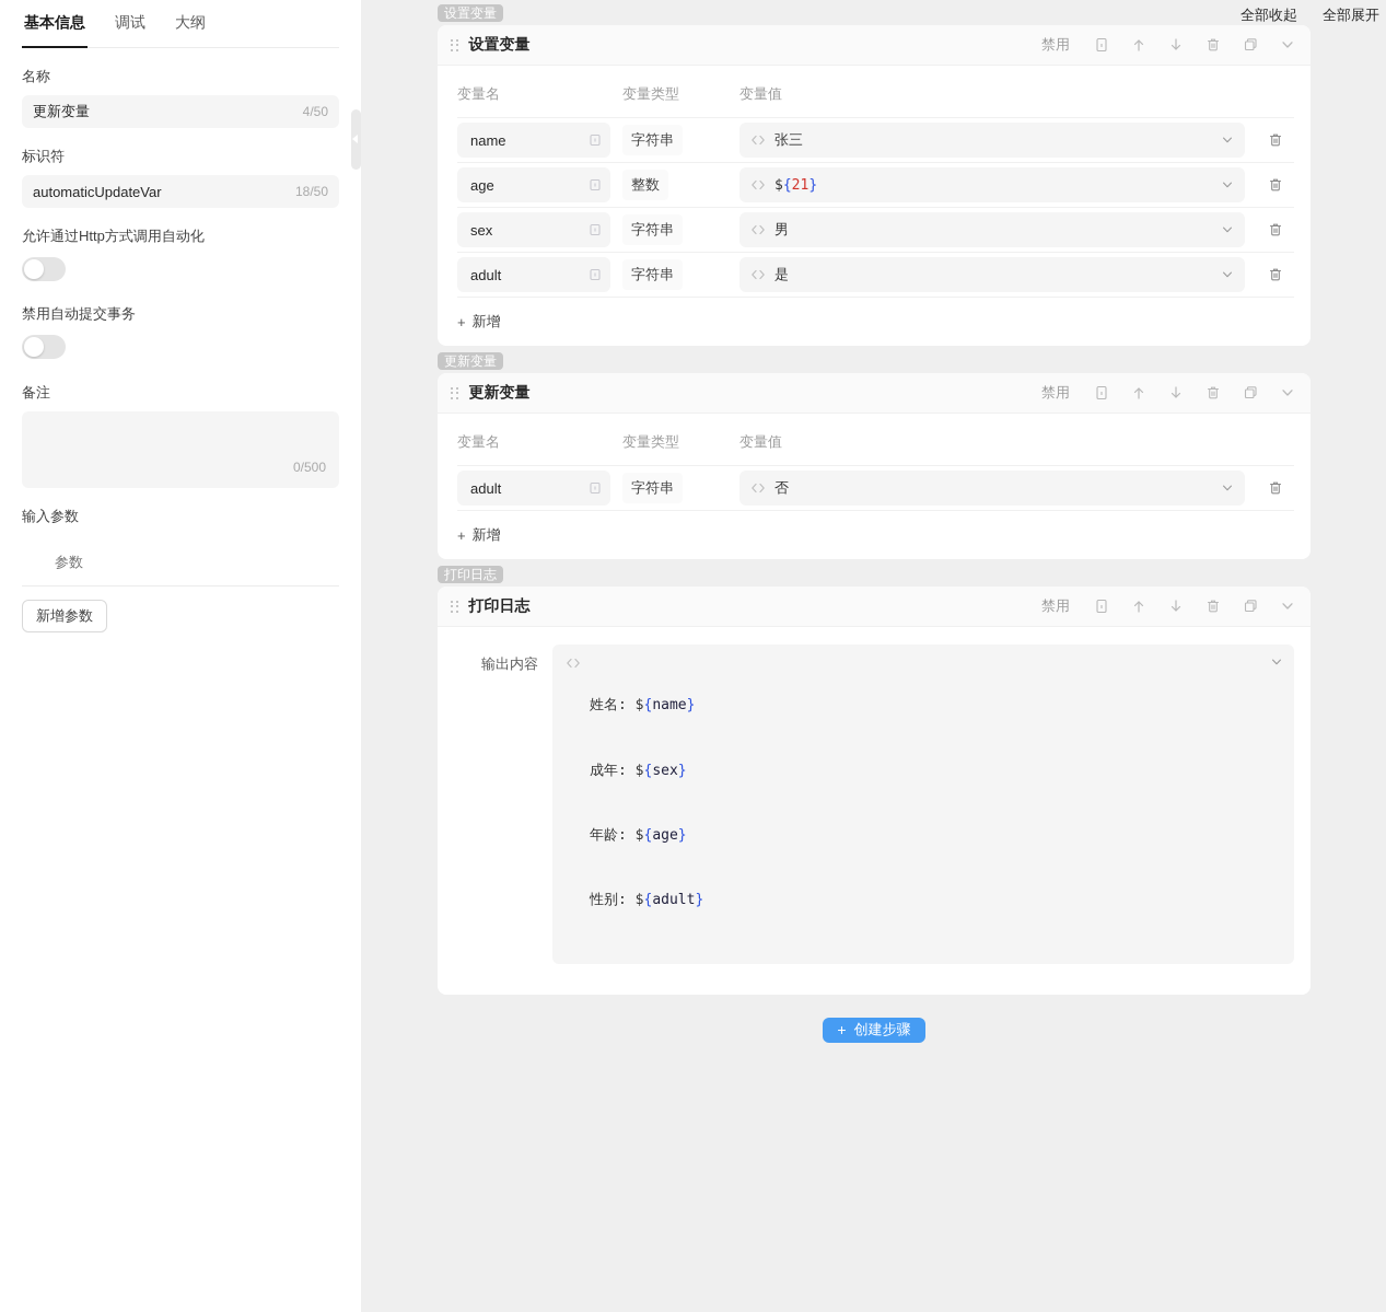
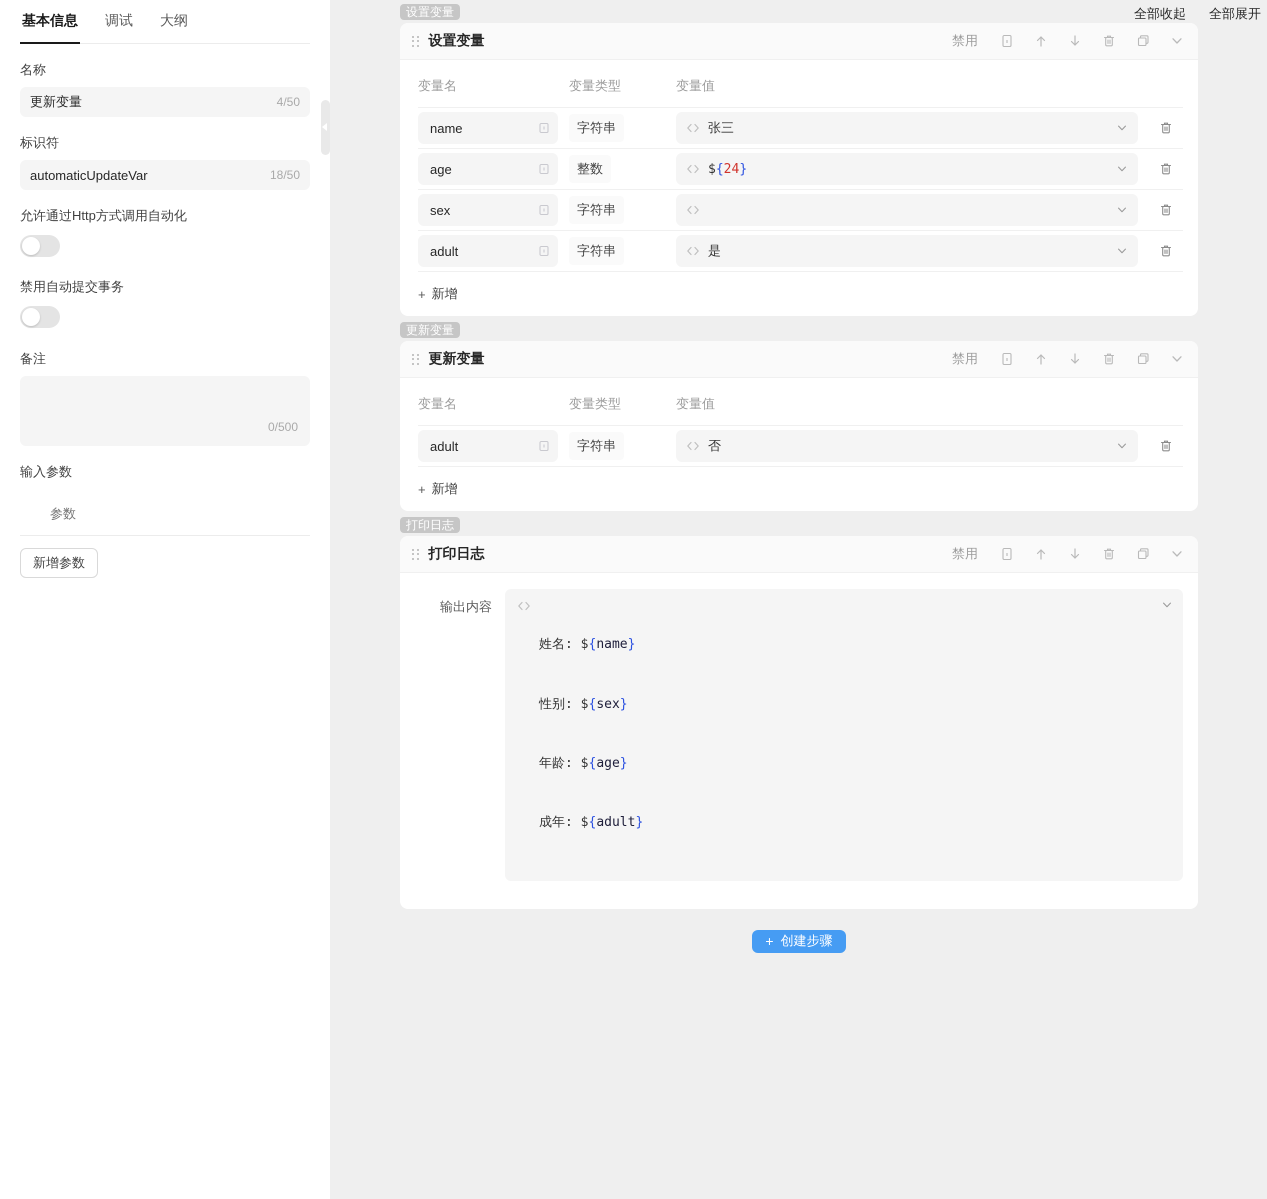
  基本信息
  调试
  大纲
  名称
  更新变量
  4/50
  标识符
  automaticUpdateVar
  18/50
  允许通过Http方式调用自动化
  禁用自动提交事务
  备注
  0/500
  输入参数
  参数
  新增参数
  全部收起
  全部展开
  设置变量
  设置变量
  禁用
  变量名
  变量类型
  变量值
  name
  字符串
  张三
  age
  整数
- ${21}
+ ${24}
  sex
  字符串
- 男
  adult
  字符串
  是
  +
  新增
  更新变量
  更新变量
  禁用
  变量名
  变量类型
  变量值
  adult
  字符串
  否
  +
  新增
  打印日志
  打印日志
  禁用
  输出内容
  姓名: ${name}
- 成年: ${sex}
+ 性别: ${sex}
  年龄: ${age}
- 性别: ${adult}
+ 成年: ${adult}
  +
  创建步骤
